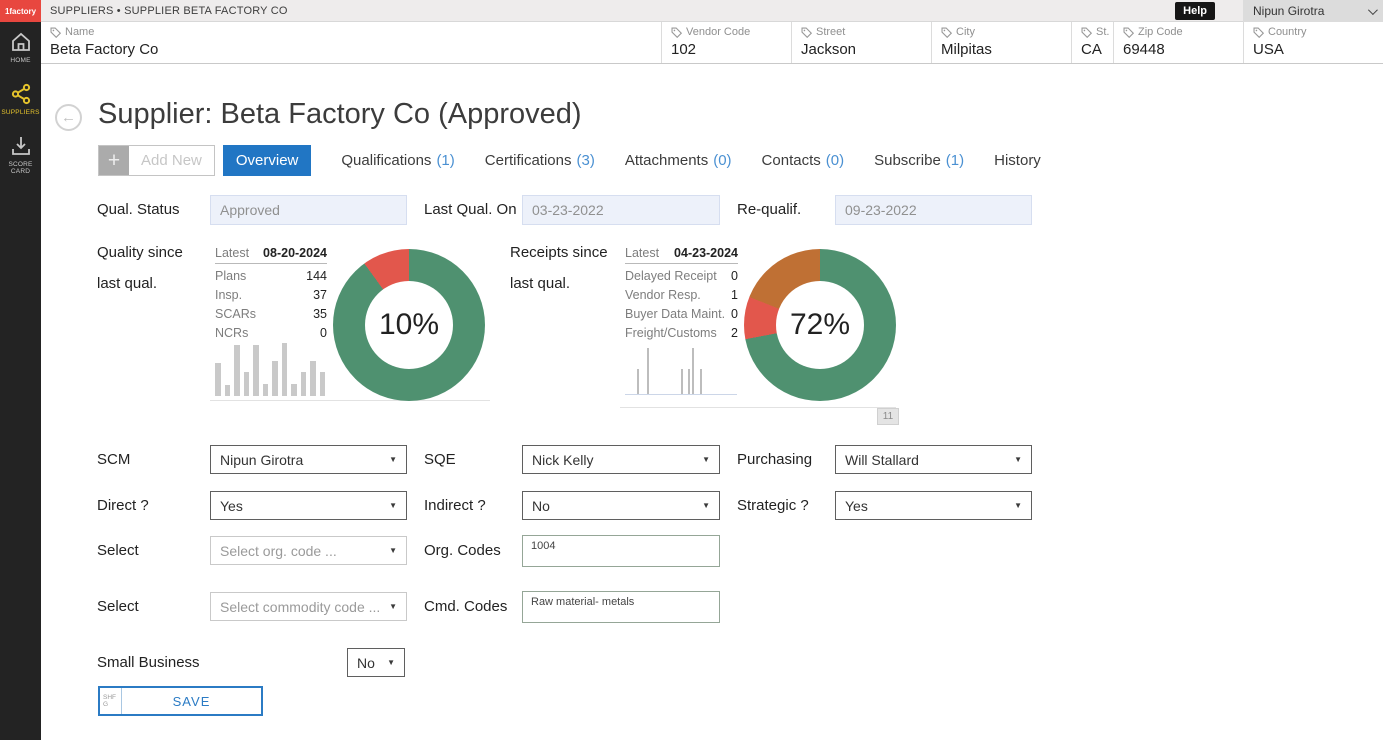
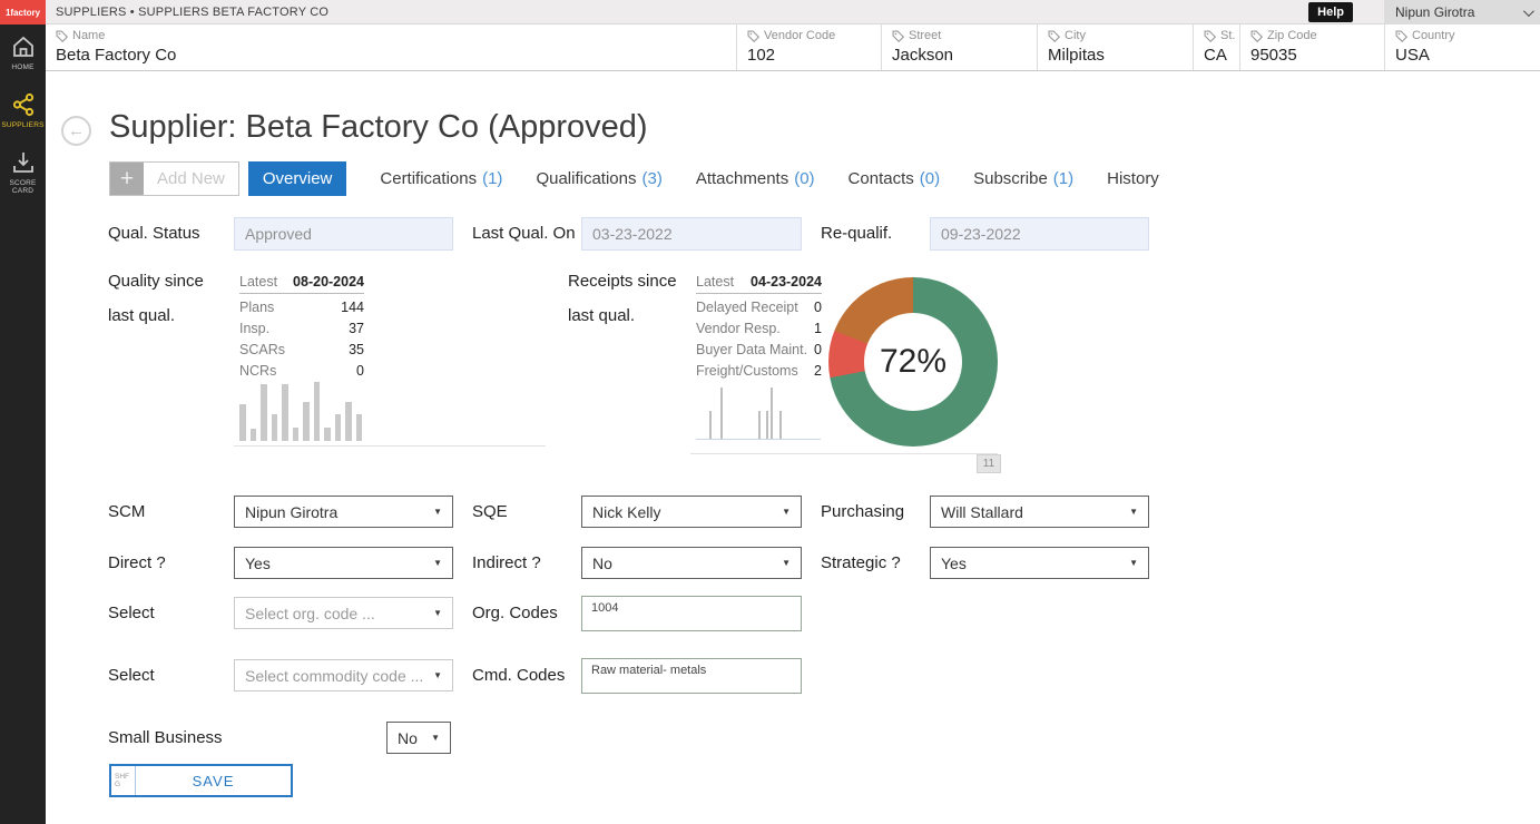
  1factory
- SUPPLIERS • SUPPLIER BETA FACTORY CO
+ SUPPLIERS • SUPPLIERS BETA FACTORY CO
  Help
  Nipun Girotra
  Name
  Beta Factory Co
  Vendor Code
  102
  Street
  Jackson
  City
  Milpitas
  St.
  CA
  Zip Code
- 69448
+ 95035
  Country
  USA
  ←
  Supplier: Beta Factory Co (Approved)
  +
  Add New
  Overview
- Qualifications
+ Certifications
  (1)
- Certifications
+ Qualifications
  (3)
  Attachments
  (0)
  Contacts
  (0)
  Subscribe
  (1)
  History
  Qual. Status
  Approved
  Last Qual. On
  03-23-2022
  Re-qualif.
  09-23-2022
  Quality since
  last qual.
  Latest
  08-20-2024
  Plans
  144
  Insp.
  37
  SCARs
  35
  NCRs
  0
- 10%
  Receipts since
  last qual.
  Latest
  04-23-2024
  Delayed Receipt
  0
  Vendor Resp.
  1
  Buyer Data Maint.
  0
  Freight/Customs
  2
  11
  72%
  SCM
  Nipun Girotra
  ▼
  SQE
  Nick Kelly
  ▼
  Purchasing
  Will Stallard
  ▼
  Direct ?
  Yes
  ▼
  Indirect ?
  No
  ▼
  Strategic ?
  Yes
  ▼
  Select
  Select org. code ...
  ▼
  Org. Codes
  1004
  Select
  Select commodity code ...
  ▼
  Cmd. Codes
  Raw material- metals
  Small Business
  No
  ▼
  SAVE
